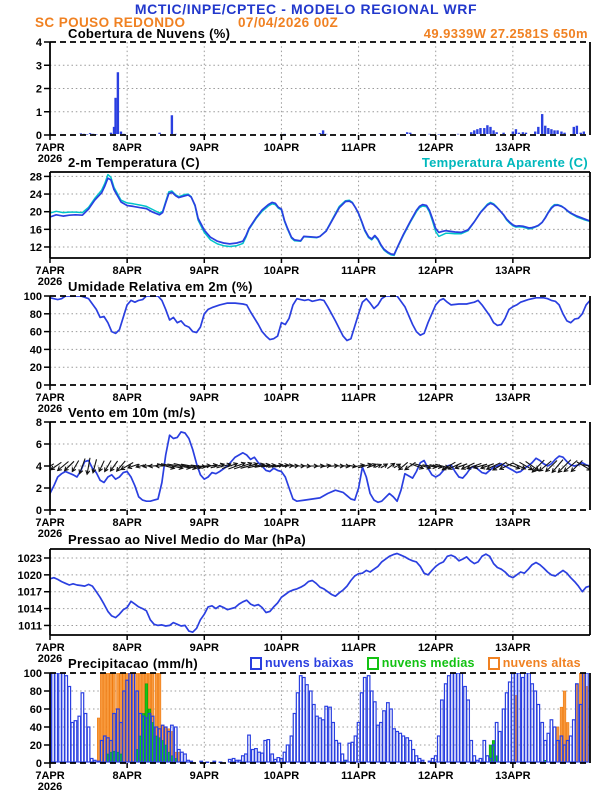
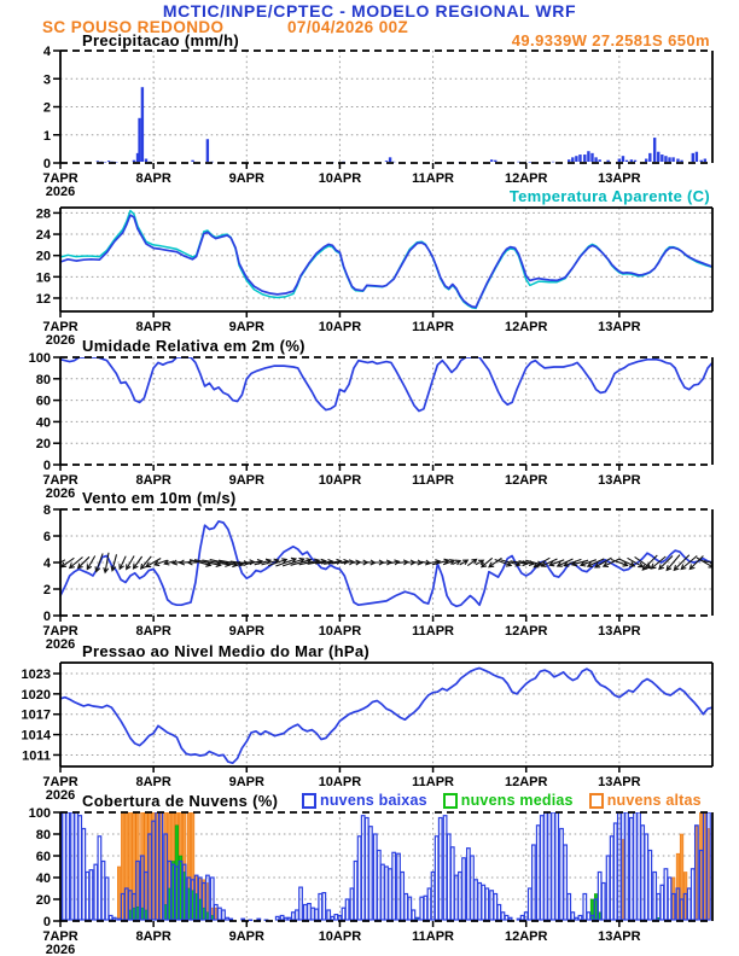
  MCTIC/INPE/CPTEC - MODELO REGIONAL WRF
  SC POUSO REDONDO
  07/04/2026 00Z
  49.9339W 27.2581S 650m
- Cobertura de Nuvens (%)
+ Precipitacao (mm/h)
- 2-m Temperatura (C)
  Temperatura Aparente (C)
  Umidade Relativa em 2m (%)
  Vento em 10m (m/s)
  Pressao ao Nivel Medio do Mar (hPa)
- Precipitacao (mm/h)
+ Cobertura de Nuvens (%)
  nuvens baixas
  nuvens medias
  nuvens altas
  0
  1
  2
  3
  4
  7APR
  2026
  8APR
  9APR
  10APR
  11APR
  12APR
  13APR
  12
  16
  20
  24
  28
  7APR
  2026
  8APR
  9APR
  10APR
  11APR
  12APR
  13APR
  0
  20
  40
  60
  80
  100
  7APR
  2026
  8APR
  9APR
  10APR
  11APR
  12APR
  13APR
  0
  2
  4
  6
  8
  7APR
  2026
  8APR
  9APR
  10APR
  11APR
  12APR
  13APR
  1011
  1014
  1017
  1020
  1023
  7APR
  2026
  8APR
  9APR
  10APR
  11APR
  12APR
  13APR
  0
  20
  40
  60
  80
  100
  7APR
  2026
  8APR
  9APR
  10APR
  11APR
  12APR
  13APR
